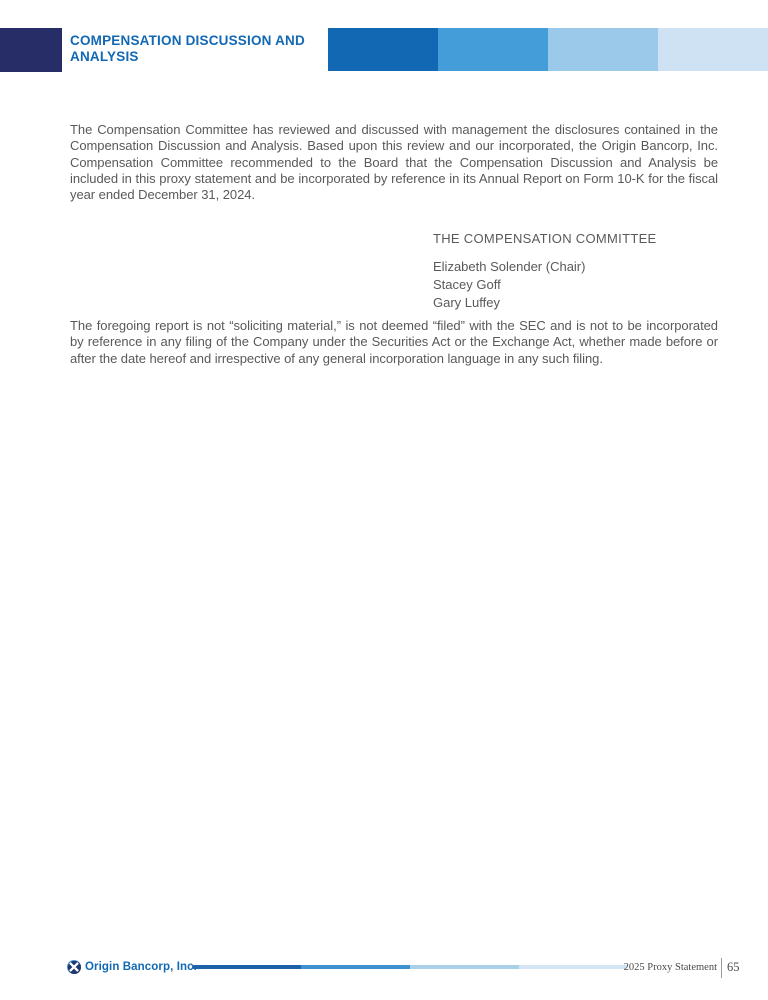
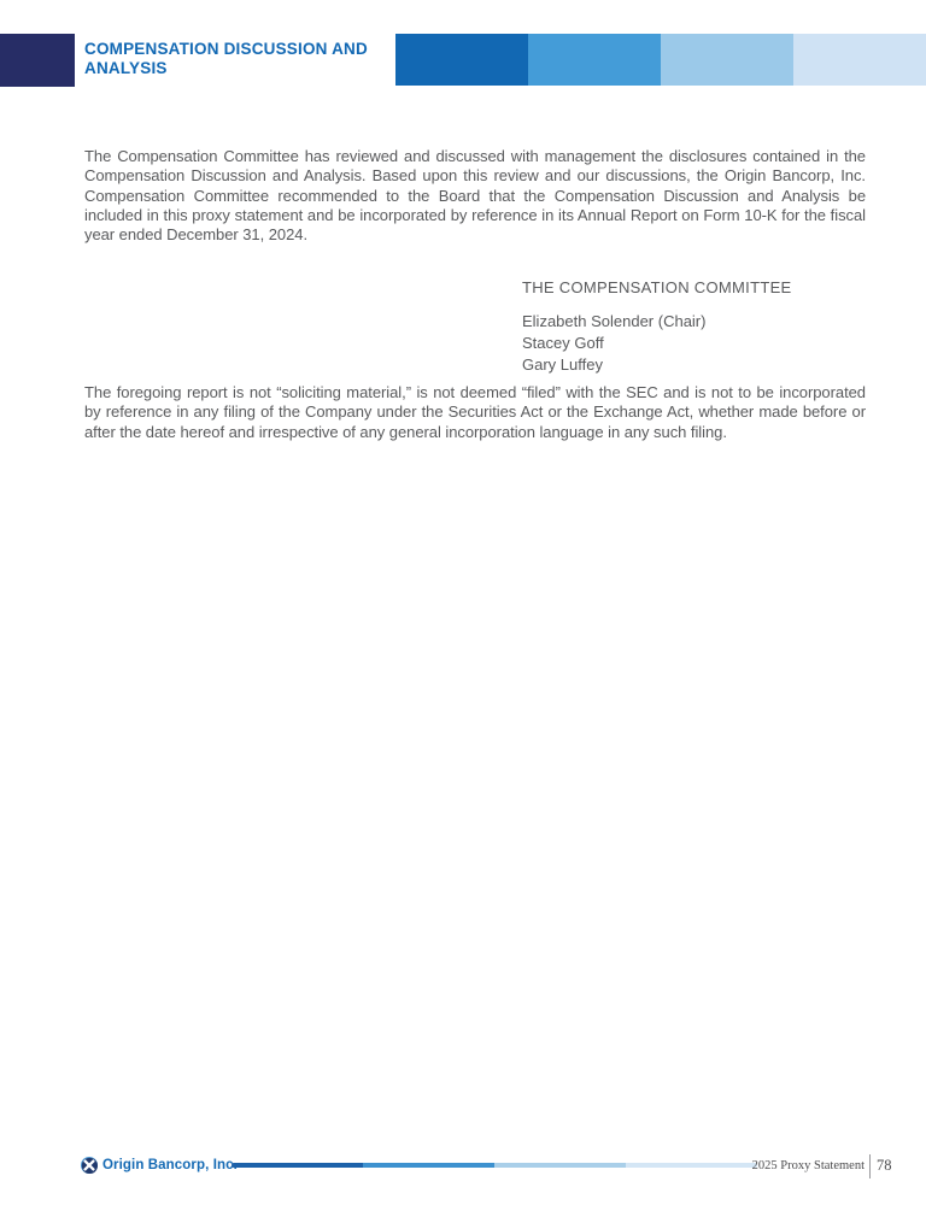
  COMPENSATION DISCUSSION AND ANALYSIS
- The Compensation Committee has reviewed and discussed with management the disclosures contained in the Compensation Discussion and Analysis. Based upon this review and our incorporated, the Origin Bancorp, Inc. Compensation Committee recommended to the Board that the Compensation Discussion and Analysis be included in this proxy statement and be incorporated by reference in its Annual Report on Form 10-K for the fiscal year ended December 31, 2024.
+ The Compensation Committee has reviewed and discussed with management the disclosures contained in the Compensation Discussion and Analysis. Based upon this review and our discussions, the Origin Bancorp, Inc. Compensation Committee recommended to the Board that the Compensation Discussion and Analysis be included in this proxy statement and be incorporated by reference in its Annual Report on Form 10-K for the fiscal year ended December 31, 2024.
  THE COMPENSATION COMMITTEE
  Elizabeth Solender (Chair)
  Stacey Goff
  Gary Luffey
  The foregoing report is not “soliciting material,” is not deemed “filed” with the SEC and is not to be incorporated by reference in any filing of the Company under the Securities Act or the Exchange Act, whether made before or after the date hereof and irrespective of any general incorporation language in any such filing.
  Origin Bancorp, Inc
  2025 Proxy Statement
- 65
+ 78
